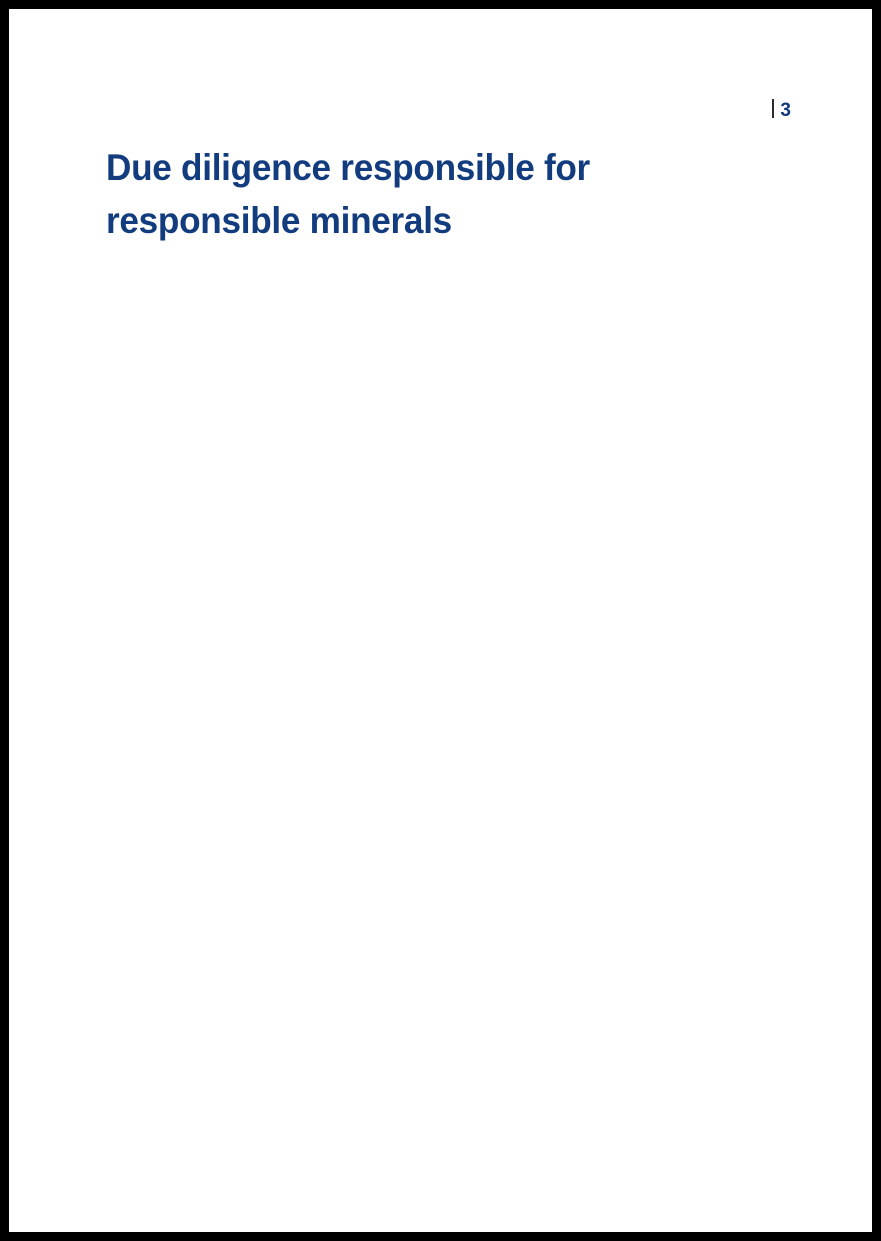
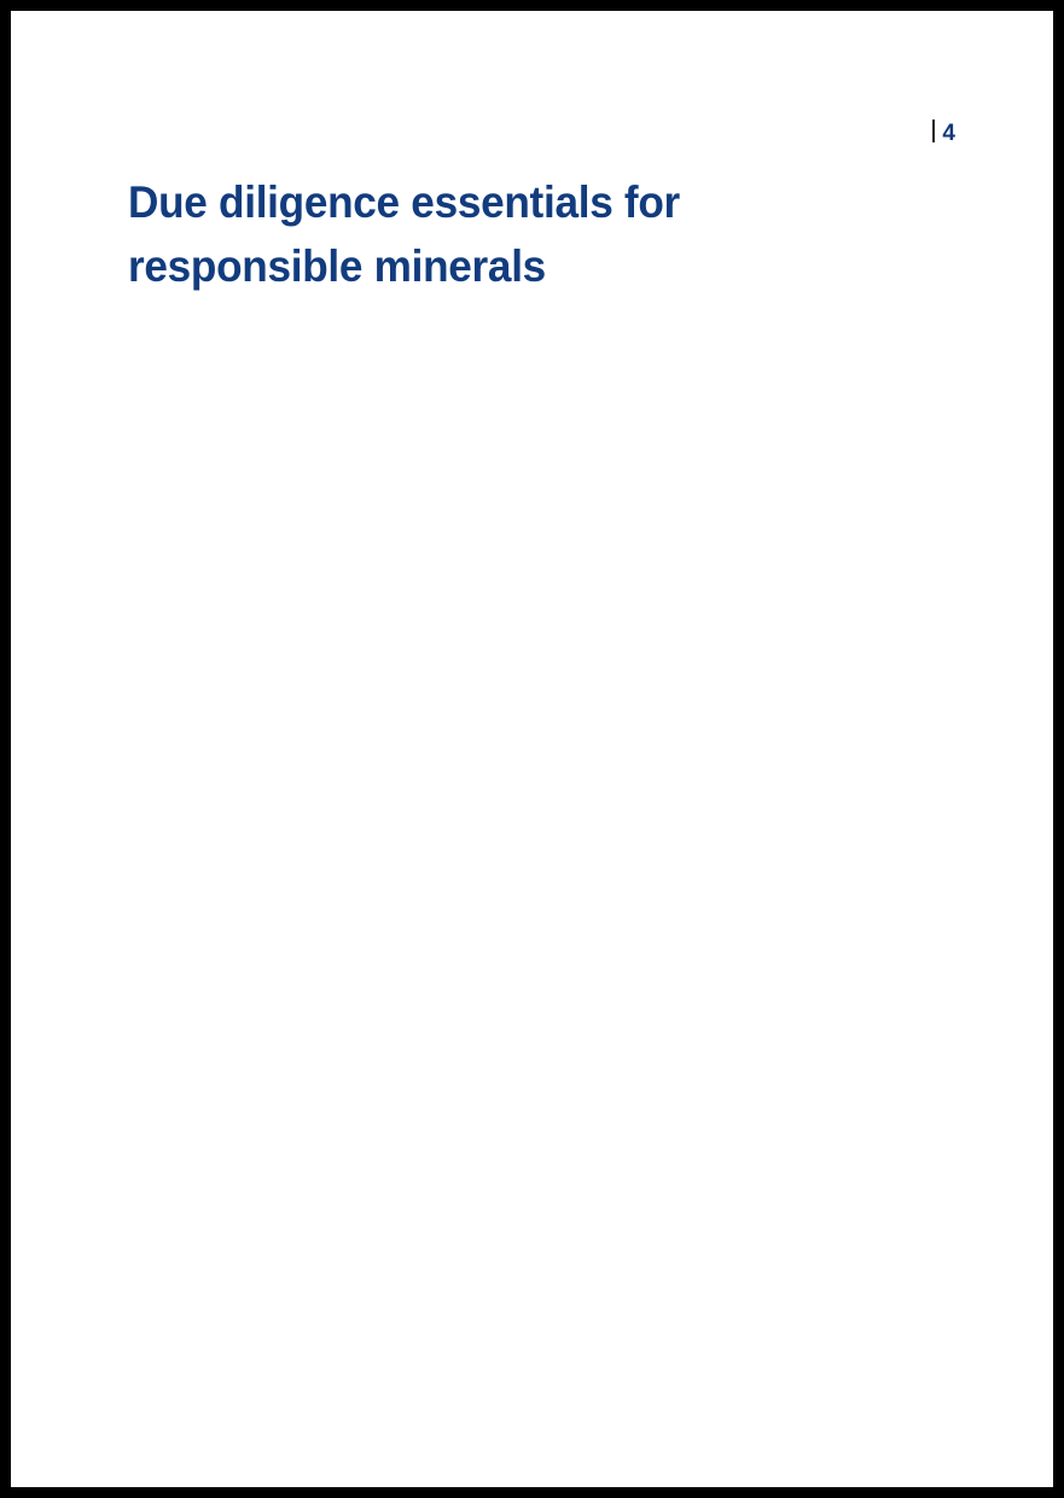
- 3
+ 4
- Due diligence responsible for responsible minerals
+ Due diligence essentials for responsible minerals
